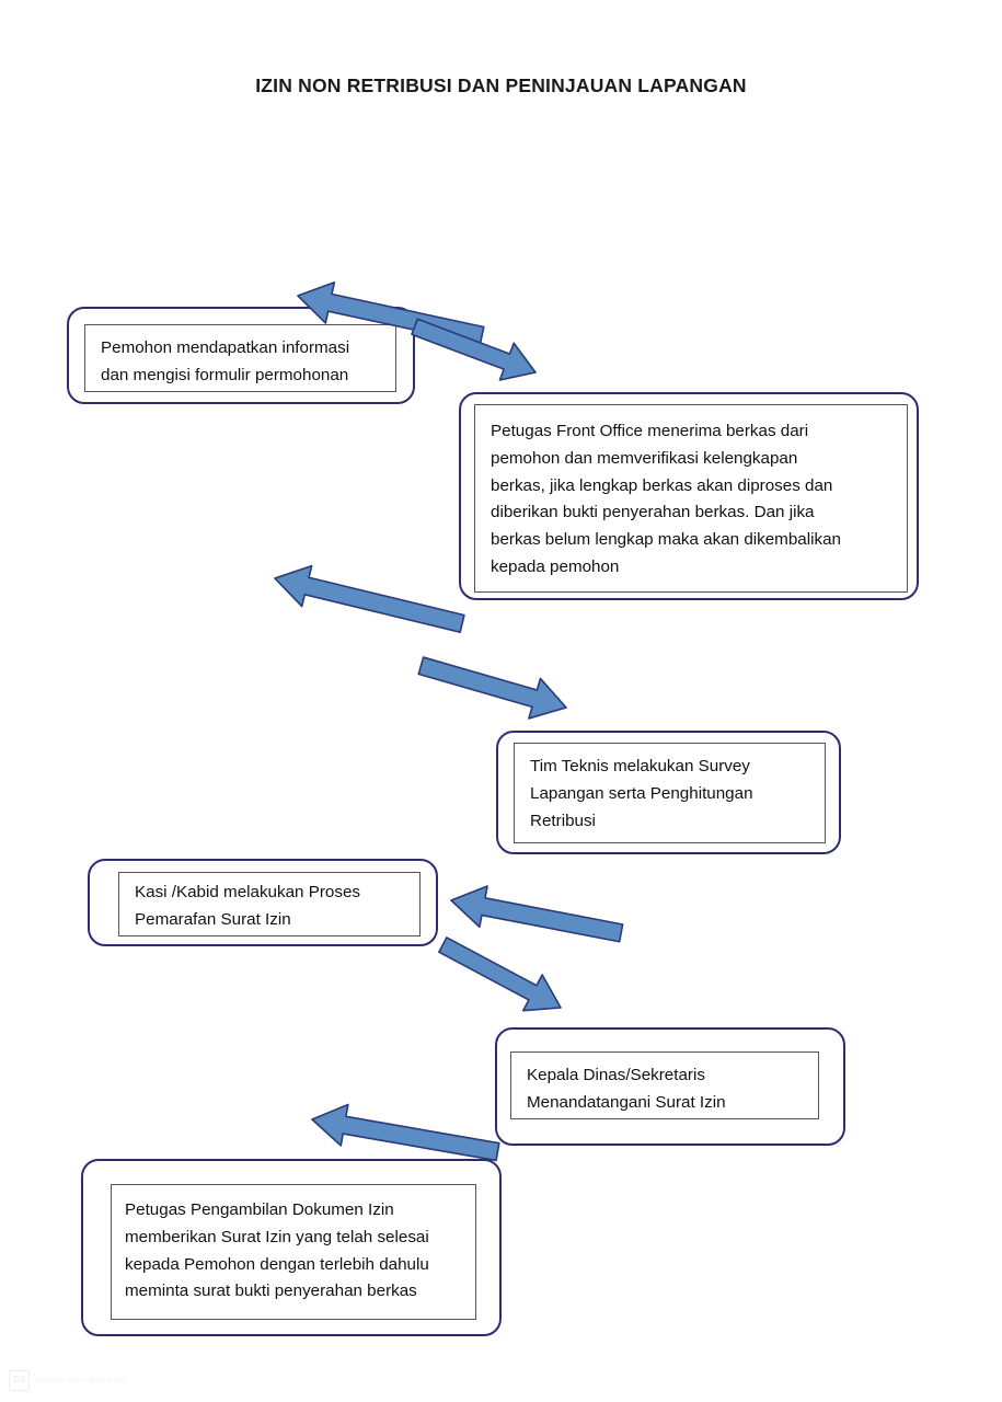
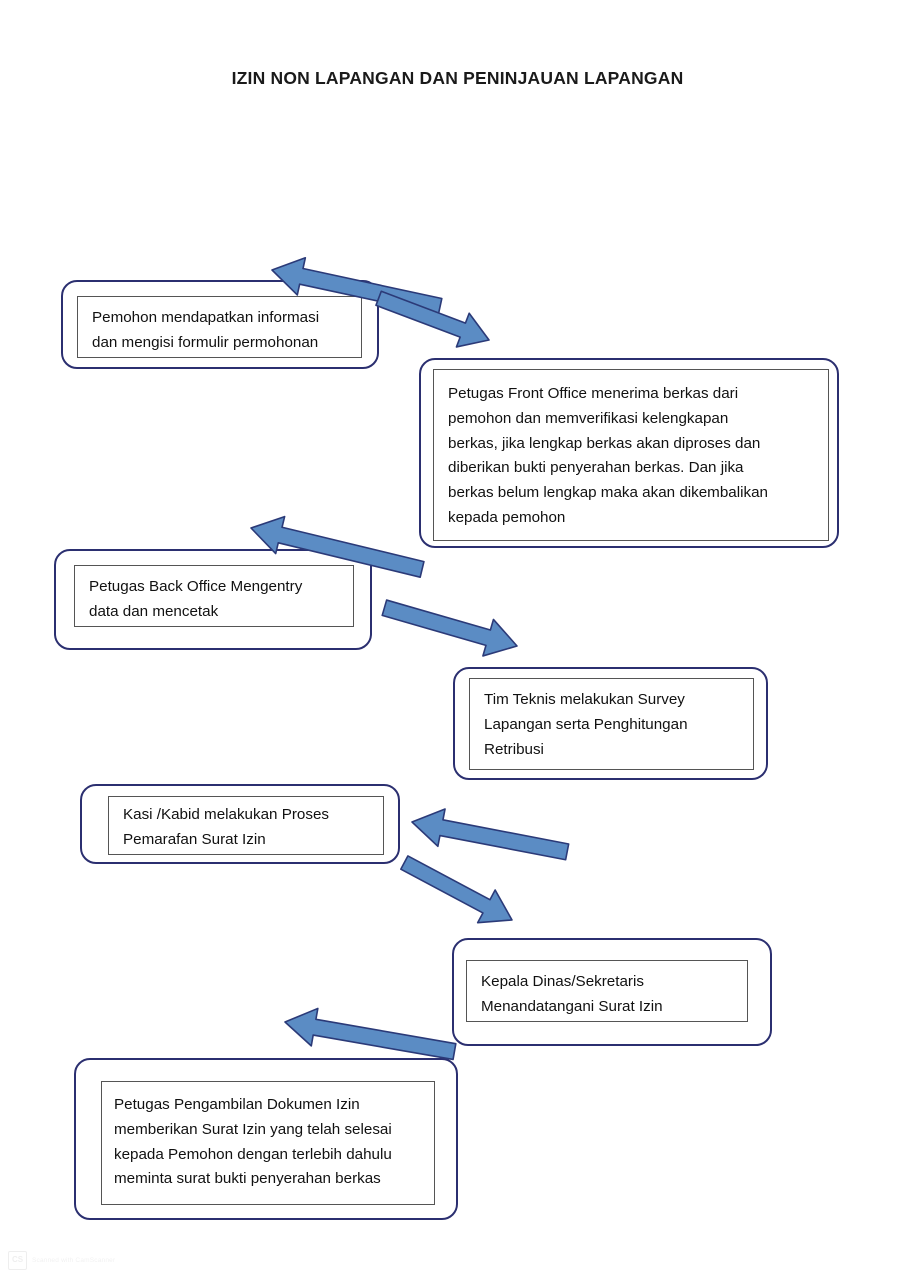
- IZIN NON RETRIBUSI DAN PENINJAUAN LAPANGAN
+ IZIN NON LAPANGAN DAN PENINJAUAN LAPANGAN
  Pemohon mendapatkan informasi
  dan mengisi formulir permohonan
  Petugas Front Office menerima berkas dari
  pemohon dan memverifikasi kelengkapan
  berkas, jika lengkap berkas akan diproses dan
  diberikan bukti penyerahan berkas. Dan jika
  berkas belum lengkap maka akan dikembalikan
  kepada pemohon
+ Petugas Back Office Mengentry
+ data dan mencetak
  Tim Teknis melakukan Survey
  Lapangan serta Penghitungan
  Retribusi
  Kasi /Kabid melakukan Proses
  Pemarafan Surat Izin
  Kepala Dinas/Sekretaris
  Menandatangani Surat Izin
  Petugas Pengambilan Dokumen Izin
  memberikan Surat Izin yang telah selesai
  kepada Pemohon dengan terlebih dahulu
  meminta surat bukti penyerahan berkas
